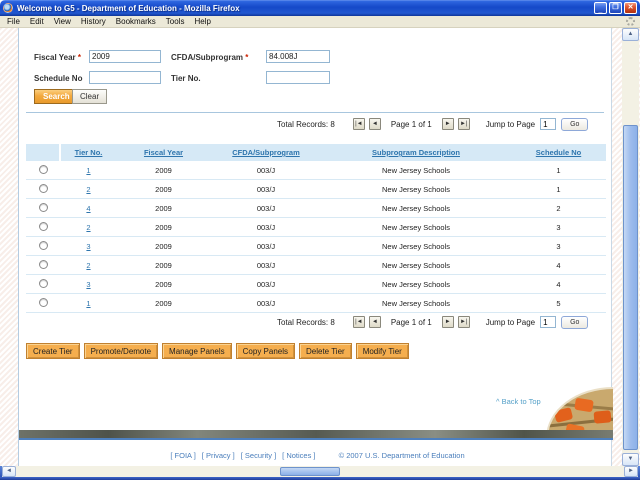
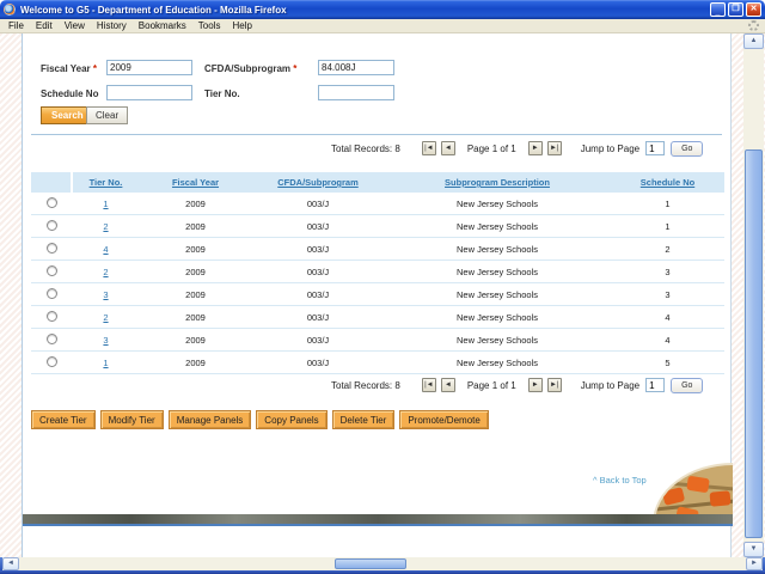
  Welcome to G5 - Department of Education - Mozilla Firefox
  File Edit View History Bookmarks Tools Help
  Fiscal Year *
  2009
  CFDA/Subprogram *
  84.008J
  Schedule No
  Tier No.
  Search
  Clear
  Total Records: 8
  Page 1 of 1
  Jump to Page
  1
  Tier No.
  Fiscal Year
  CFDA/Subprogram
  Subprogram Description
  Schedule No
  1
  2009
  003/J
  New Jersey Schools
  1
  2
  2009
  003/J
  New Jersey Schools
  1
  4
  2009
  003/J
  New Jersey Schools
  2
  2
  2009
  003/J
  New Jersey Schools
  3
  3
  2009
  003/J
  New Jersey Schools
  3
  2
  2009
  003/J
  New Jersey Schools
  4
  3
  2009
  003/J
  New Jersey Schools
  4
  1
  2009
  003/J
  New Jersey Schools
  5
  Total Records: 8
  Page 1 of 1
  Jump to Page
  1
  Create Tier
- Promote/Demote
+ Modify Tier
  Manage Panels
  Copy Panels
  Delete Tier
- Modify Tier
+ Promote/Demote
  ^ Back to Top
- [ FOIA ] [ Privacy ] [ Security ] [ Notices ] © 2007 U.S. Department of Education
